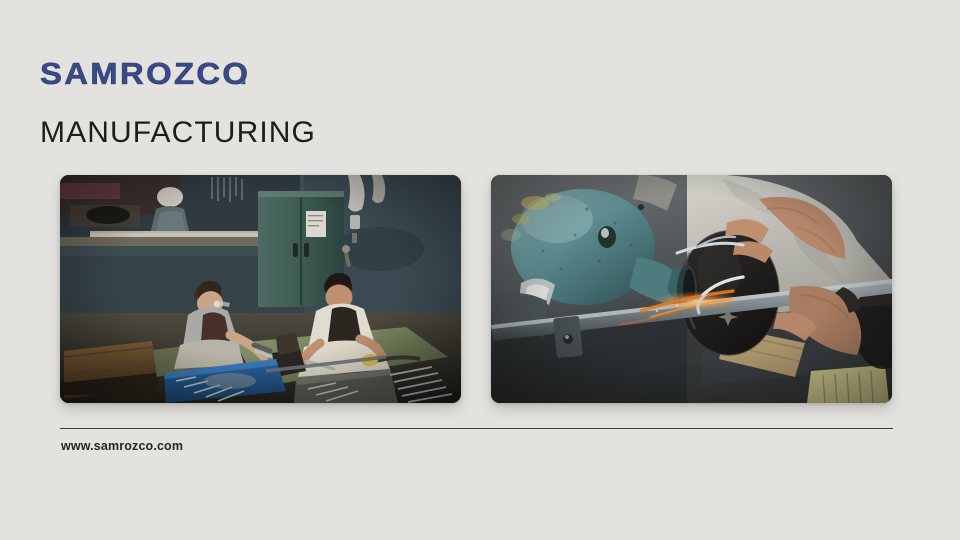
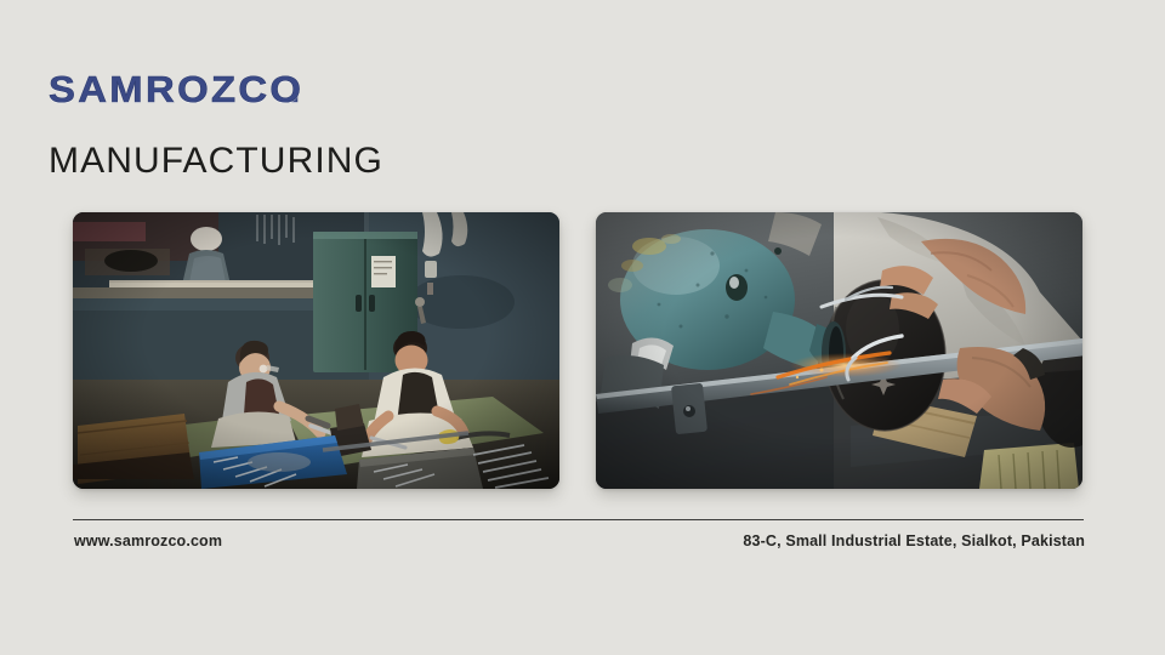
  SAMROZCO.
  MANUFACTURING
  www.samrozco.com
+ 83-C, Small Industrial Estate, Sialkot, Pakistan
